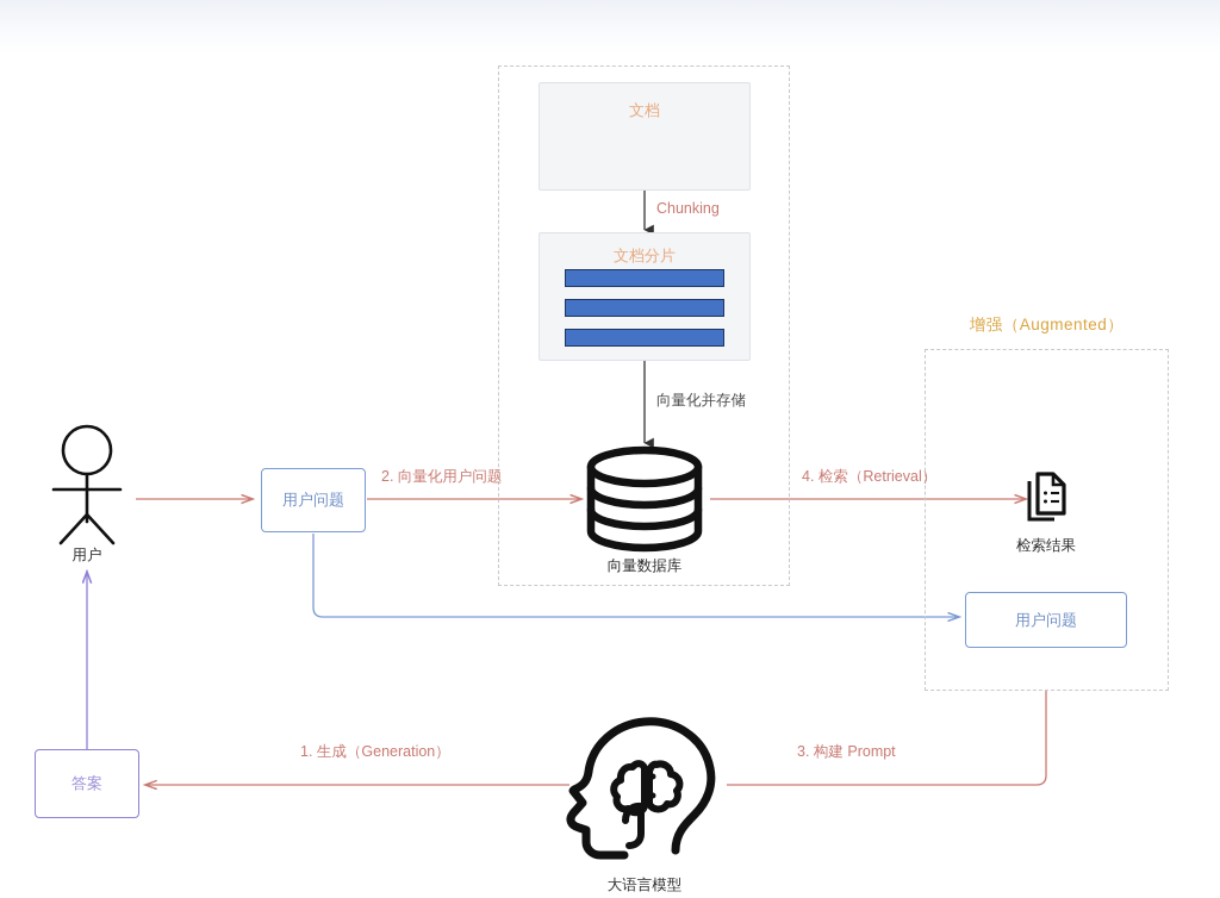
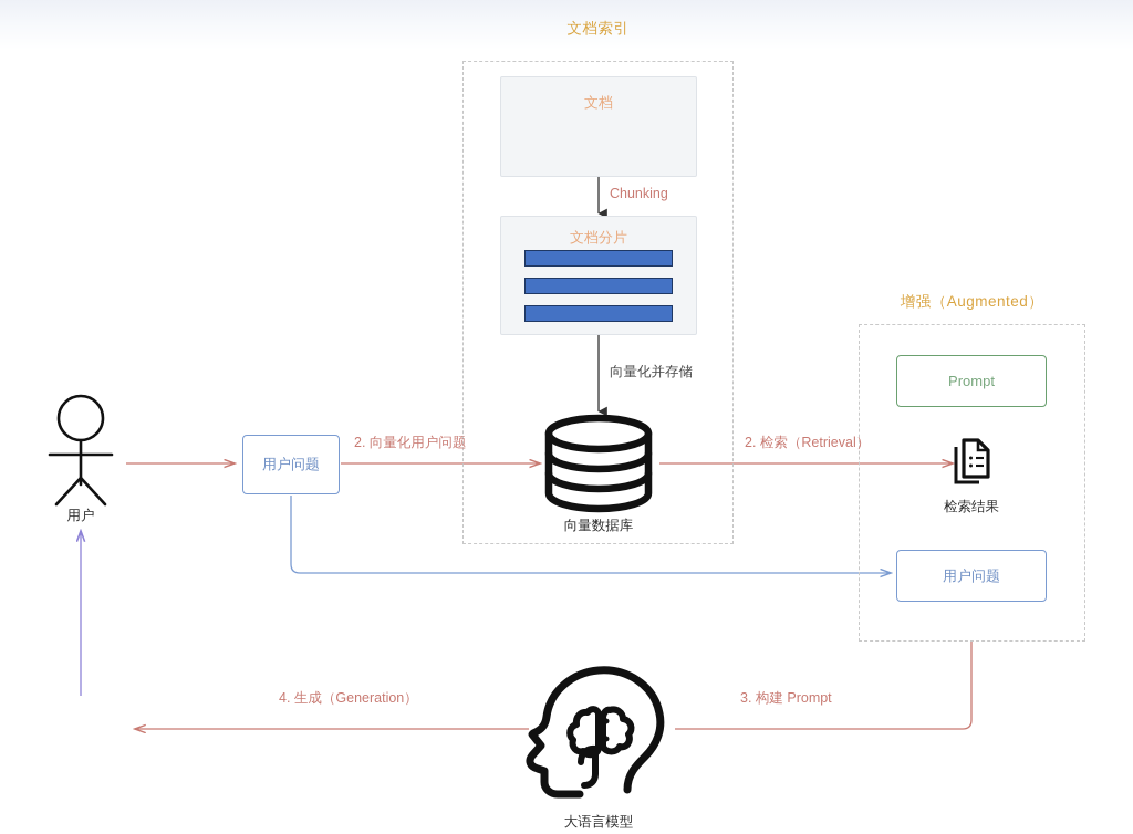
+ 文档索引
  增强（Augmented）
  文档
  文档分片
  Chunking
  向量化并存储
  2. 向量化用户问题
- 4. 检索（Retrieval）
+ 2. 检索（Retrieval）
  3. 构建 Prompt
- 1. 生成（Generation）
+ 4. 生成（Generation）
  用户
  向量数据库
  检索结果
  大语言模型
  用户问题
+ Prompt
  用户问题
- 答案
